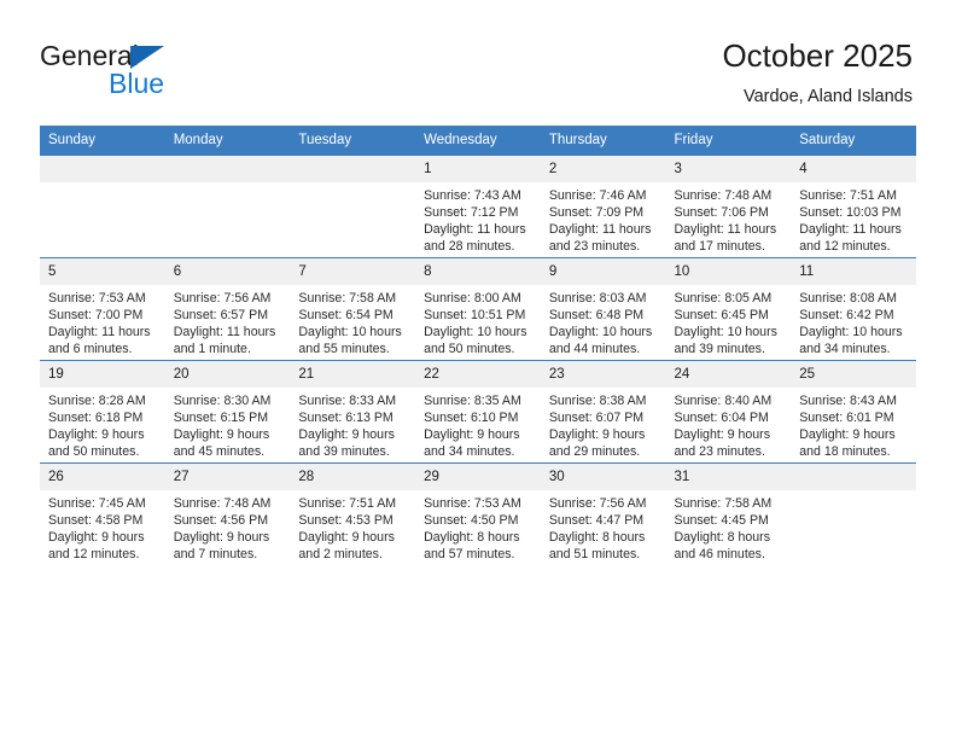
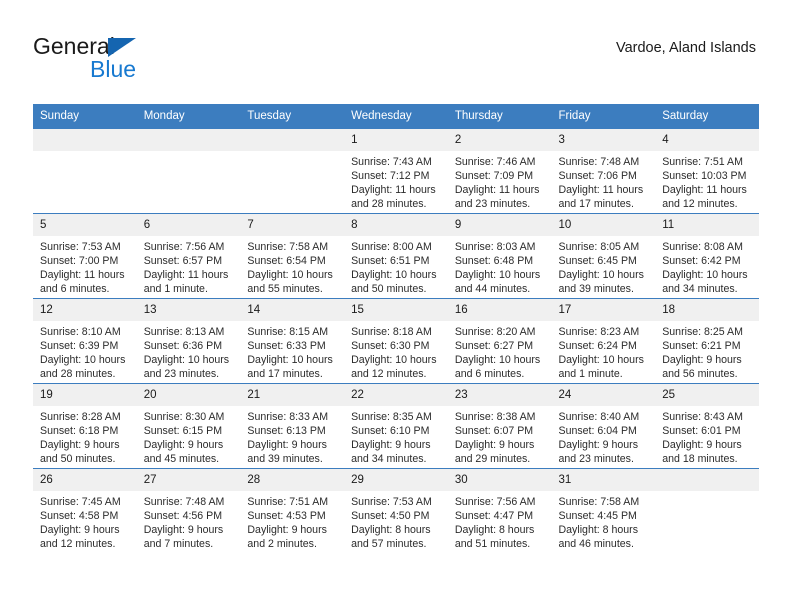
  General
  Blue
- October 2025
  Vardoe, Aland Islands
  Sunday	Monday	Tuesday	Wednesday	Thursday	Friday	Saturday
  			1Sunrise: 7:43 AMSunset: 7:12 PMDaylight: 11 hoursand 28 minutes.	2Sunrise: 7:46 AMSunset: 7:09 PMDaylight: 11 hoursand 23 minutes.	3Sunrise: 7:48 AMSunset: 7:06 PMDaylight: 11 hoursand 17 minutes.	4Sunrise: 7:51 AMSunset: 10:03 PMDaylight: 11 hoursand 12 minutes.
- 5Sunrise: 7:53 AMSunset: 7:00 PMDaylight: 11 hoursand 6 minutes.	6Sunrise: 7:56 AMSunset: 6:57 PMDaylight: 11 hoursand 1 minute.	7Sunrise: 7:58 AMSunset: 6:54 PMDaylight: 10 hoursand 55 minutes.	8Sunrise: 8:00 AMSunset: 10:51 PMDaylight: 10 hoursand 50 minutes.	9Sunrise: 8:03 AMSunset: 6:48 PMDaylight: 10 hoursand 44 minutes.	10Sunrise: 8:05 AMSunset: 6:45 PMDaylight: 10 hoursand 39 minutes.	11Sunrise: 8:08 AMSunset: 6:42 PMDaylight: 10 hoursand 34 minutes.
+ 5Sunrise: 7:53 AMSunset: 7:00 PMDaylight: 11 hoursand 6 minutes.	6Sunrise: 7:56 AMSunset: 6:57 PMDaylight: 11 hoursand 1 minute.	7Sunrise: 7:58 AMSunset: 6:54 PMDaylight: 10 hoursand 55 minutes.	8Sunrise: 8:00 AMSunset: 6:51 PMDaylight: 10 hoursand 50 minutes.	9Sunrise: 8:03 AMSunset: 6:48 PMDaylight: 10 hoursand 44 minutes.	10Sunrise: 8:05 AMSunset: 6:45 PMDaylight: 10 hoursand 39 minutes.	11Sunrise: 8:08 AMSunset: 6:42 PMDaylight: 10 hoursand 34 minutes.
+ 12Sunrise: 8:10 AMSunset: 6:39 PMDaylight: 10 hoursand 28 minutes.	13Sunrise: 8:13 AMSunset: 6:36 PMDaylight: 10 hoursand 23 minutes.	14Sunrise: 8:15 AMSunset: 6:33 PMDaylight: 10 hoursand 17 minutes.	15Sunrise: 8:18 AMSunset: 6:30 PMDaylight: 10 hoursand 12 minutes.	16Sunrise: 8:20 AMSunset: 6:27 PMDaylight: 10 hoursand 6 minutes.	17Sunrise: 8:23 AMSunset: 6:24 PMDaylight: 10 hoursand 1 minute.	18Sunrise: 8:25 AMSunset: 6:21 PMDaylight: 9 hoursand 56 minutes.
  19Sunrise: 8:28 AMSunset: 6:18 PMDaylight: 9 hoursand 50 minutes.	20Sunrise: 8:30 AMSunset: 6:15 PMDaylight: 9 hoursand 45 minutes.	21Sunrise: 8:33 AMSunset: 6:13 PMDaylight: 9 hoursand 39 minutes.	22Sunrise: 8:35 AMSunset: 6:10 PMDaylight: 9 hoursand 34 minutes.	23Sunrise: 8:38 AMSunset: 6:07 PMDaylight: 9 hoursand 29 minutes.	24Sunrise: 8:40 AMSunset: 6:04 PMDaylight: 9 hoursand 23 minutes.	25Sunrise: 8:43 AMSunset: 6:01 PMDaylight: 9 hoursand 18 minutes.
  26Sunrise: 7:45 AMSunset: 4:58 PMDaylight: 9 hoursand 12 minutes.	27Sunrise: 7:48 AMSunset: 4:56 PMDaylight: 9 hoursand 7 minutes.	28Sunrise: 7:51 AMSunset: 4:53 PMDaylight: 9 hoursand 2 minutes.	29Sunrise: 7:53 AMSunset: 4:50 PMDaylight: 8 hoursand 57 minutes.	30Sunrise: 7:56 AMSunset: 4:47 PMDaylight: 8 hoursand 51 minutes.	31Sunrise: 7:58 AMSunset: 4:45 PMDaylight: 8 hoursand 46 minutes.
